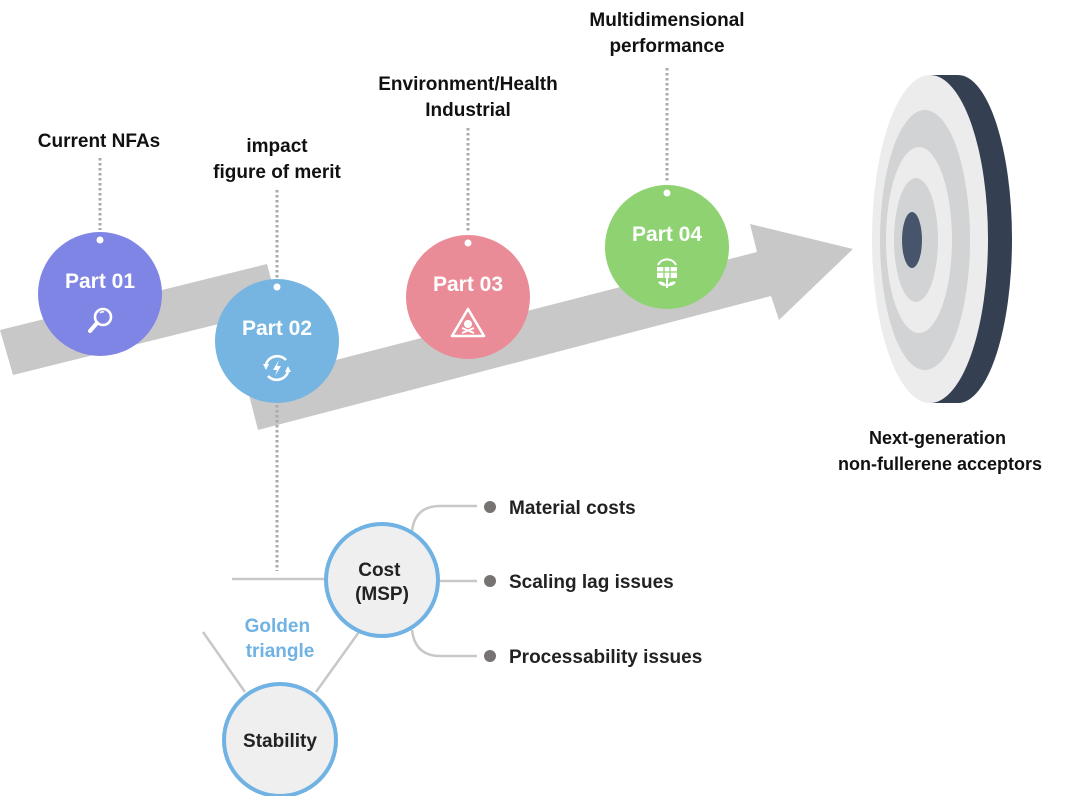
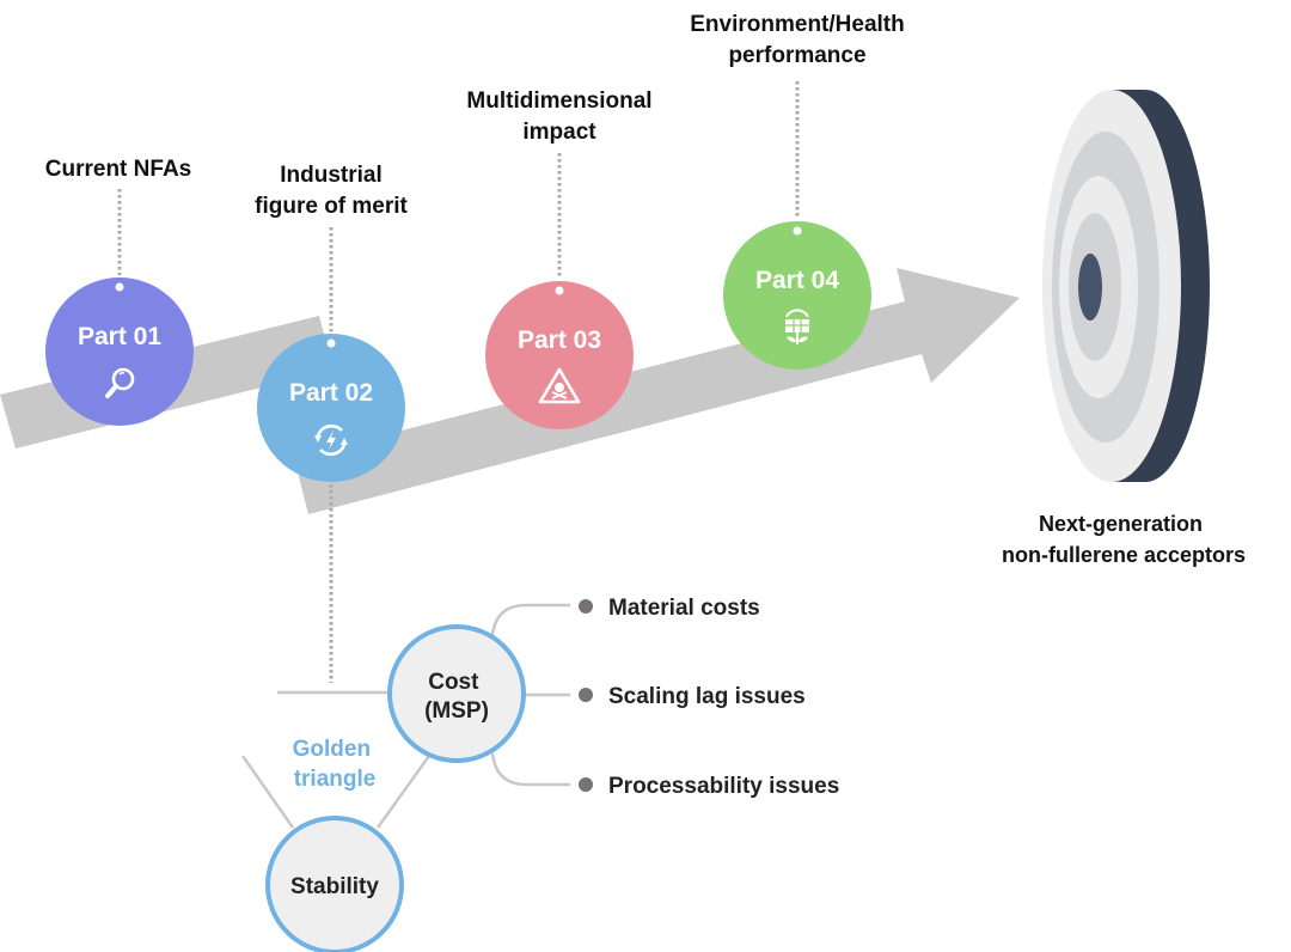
  Next-generation non-fullerene acceptors
  Part 01
  Part 02
  Part 03
  Part 04
  Cost (MSP)
  Stability
  Golden triangle
  Material costs
  Scaling lag issues
  Processability issues
  Current NFAs
- impact
+ Industrial
  figure of merit
- Environment/Health
+ Multidimensional
- Industrial
+ impact
- Multidimensional
+ Environment/Health
  performance
